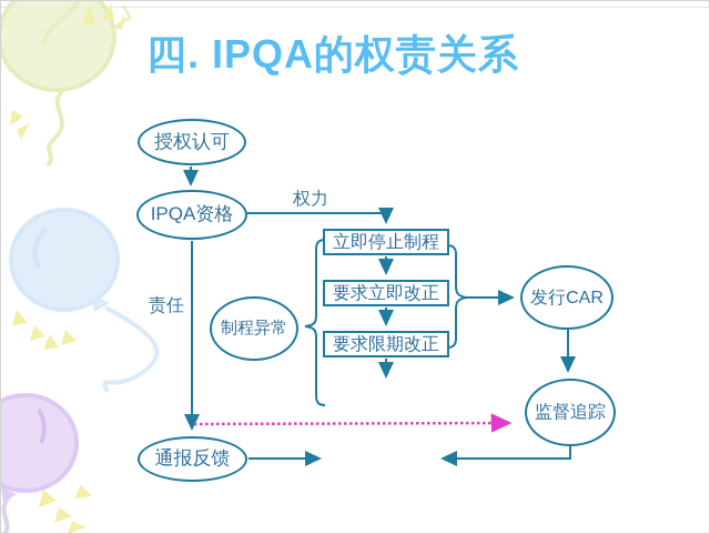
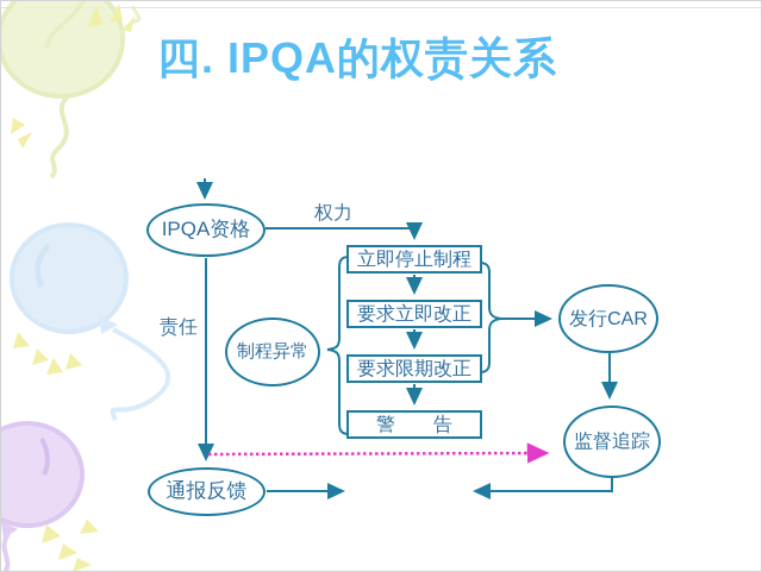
  四. IPQA的权责关系
- 授权认可
  IPQA资格
  制程异常
  立即停止制程
  要求立即改正
  要求限期改正
+ 警 告
  发行CAR
  监督追踪
  通报反馈
  权力
  责任
